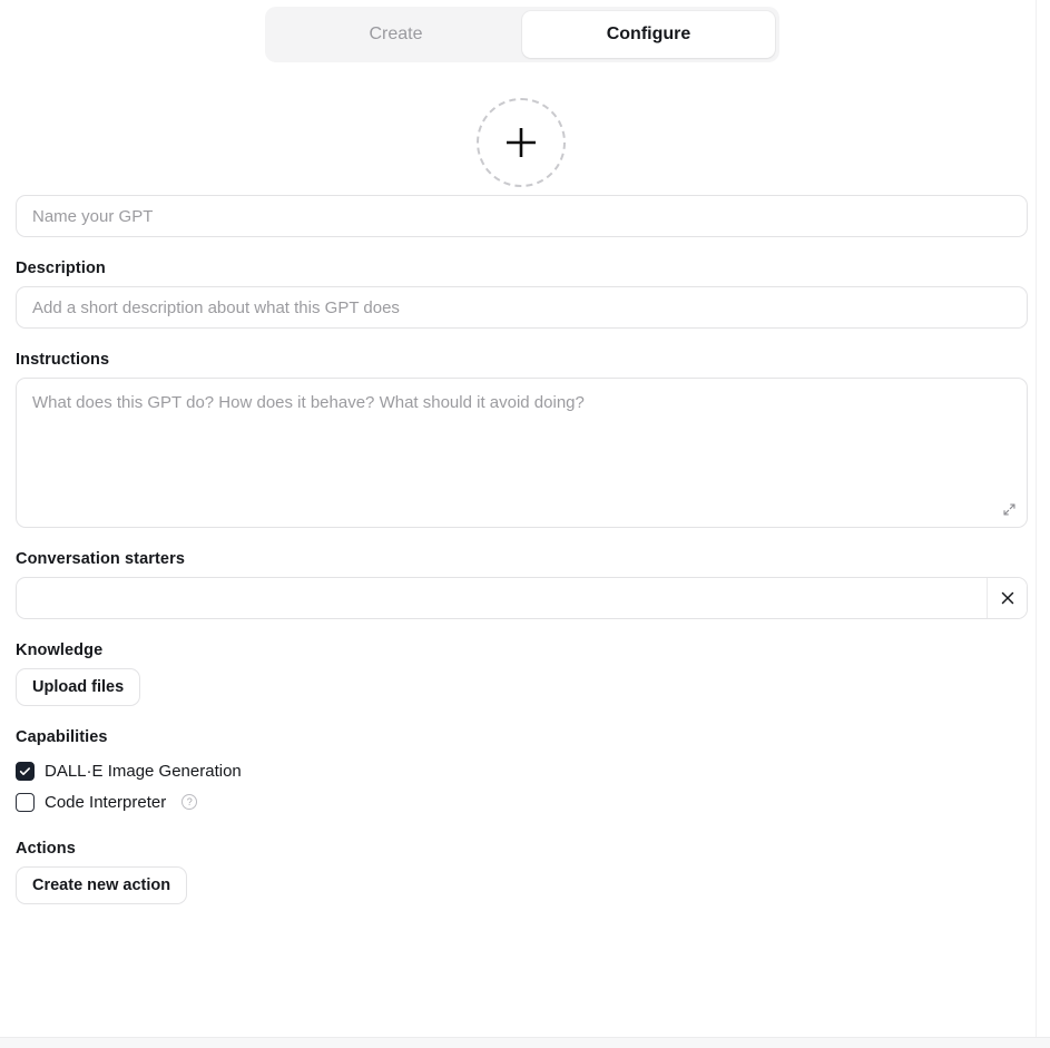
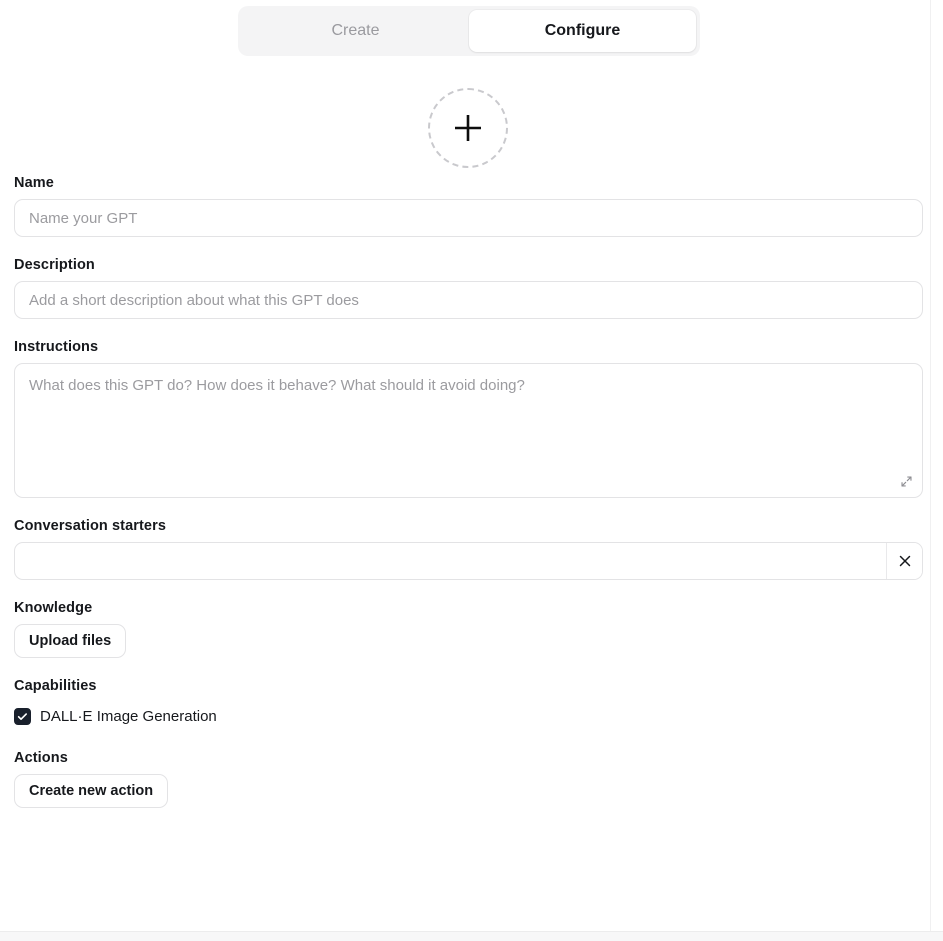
  Create
  Configure
+ Name
  Name your GPT
  Description
  Add a short description about what this GPT does
  Instructions
  What does this GPT do? How does it behave? What should it avoid doing?
  Conversation starters
  Knowledge
  Upload files
  Capabilities
  DALL·E Image Generation
- Code Interpreter
- ?
  Actions
  Create new action
